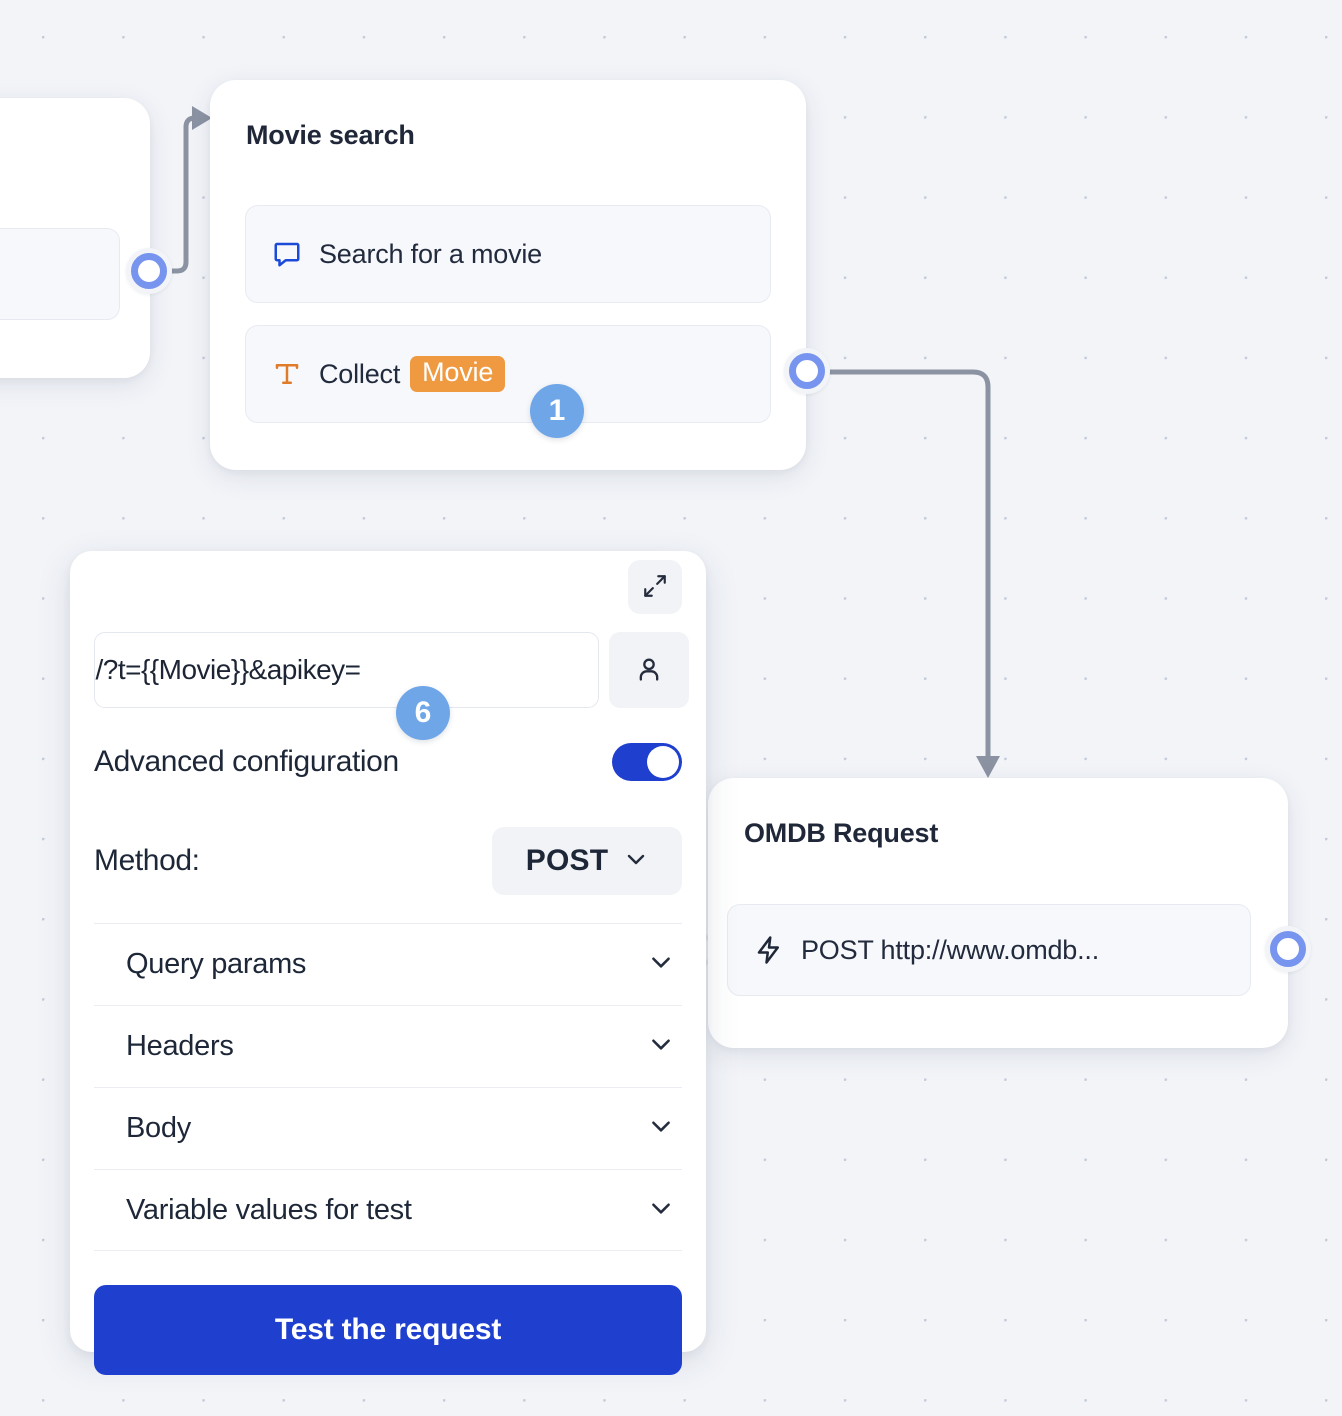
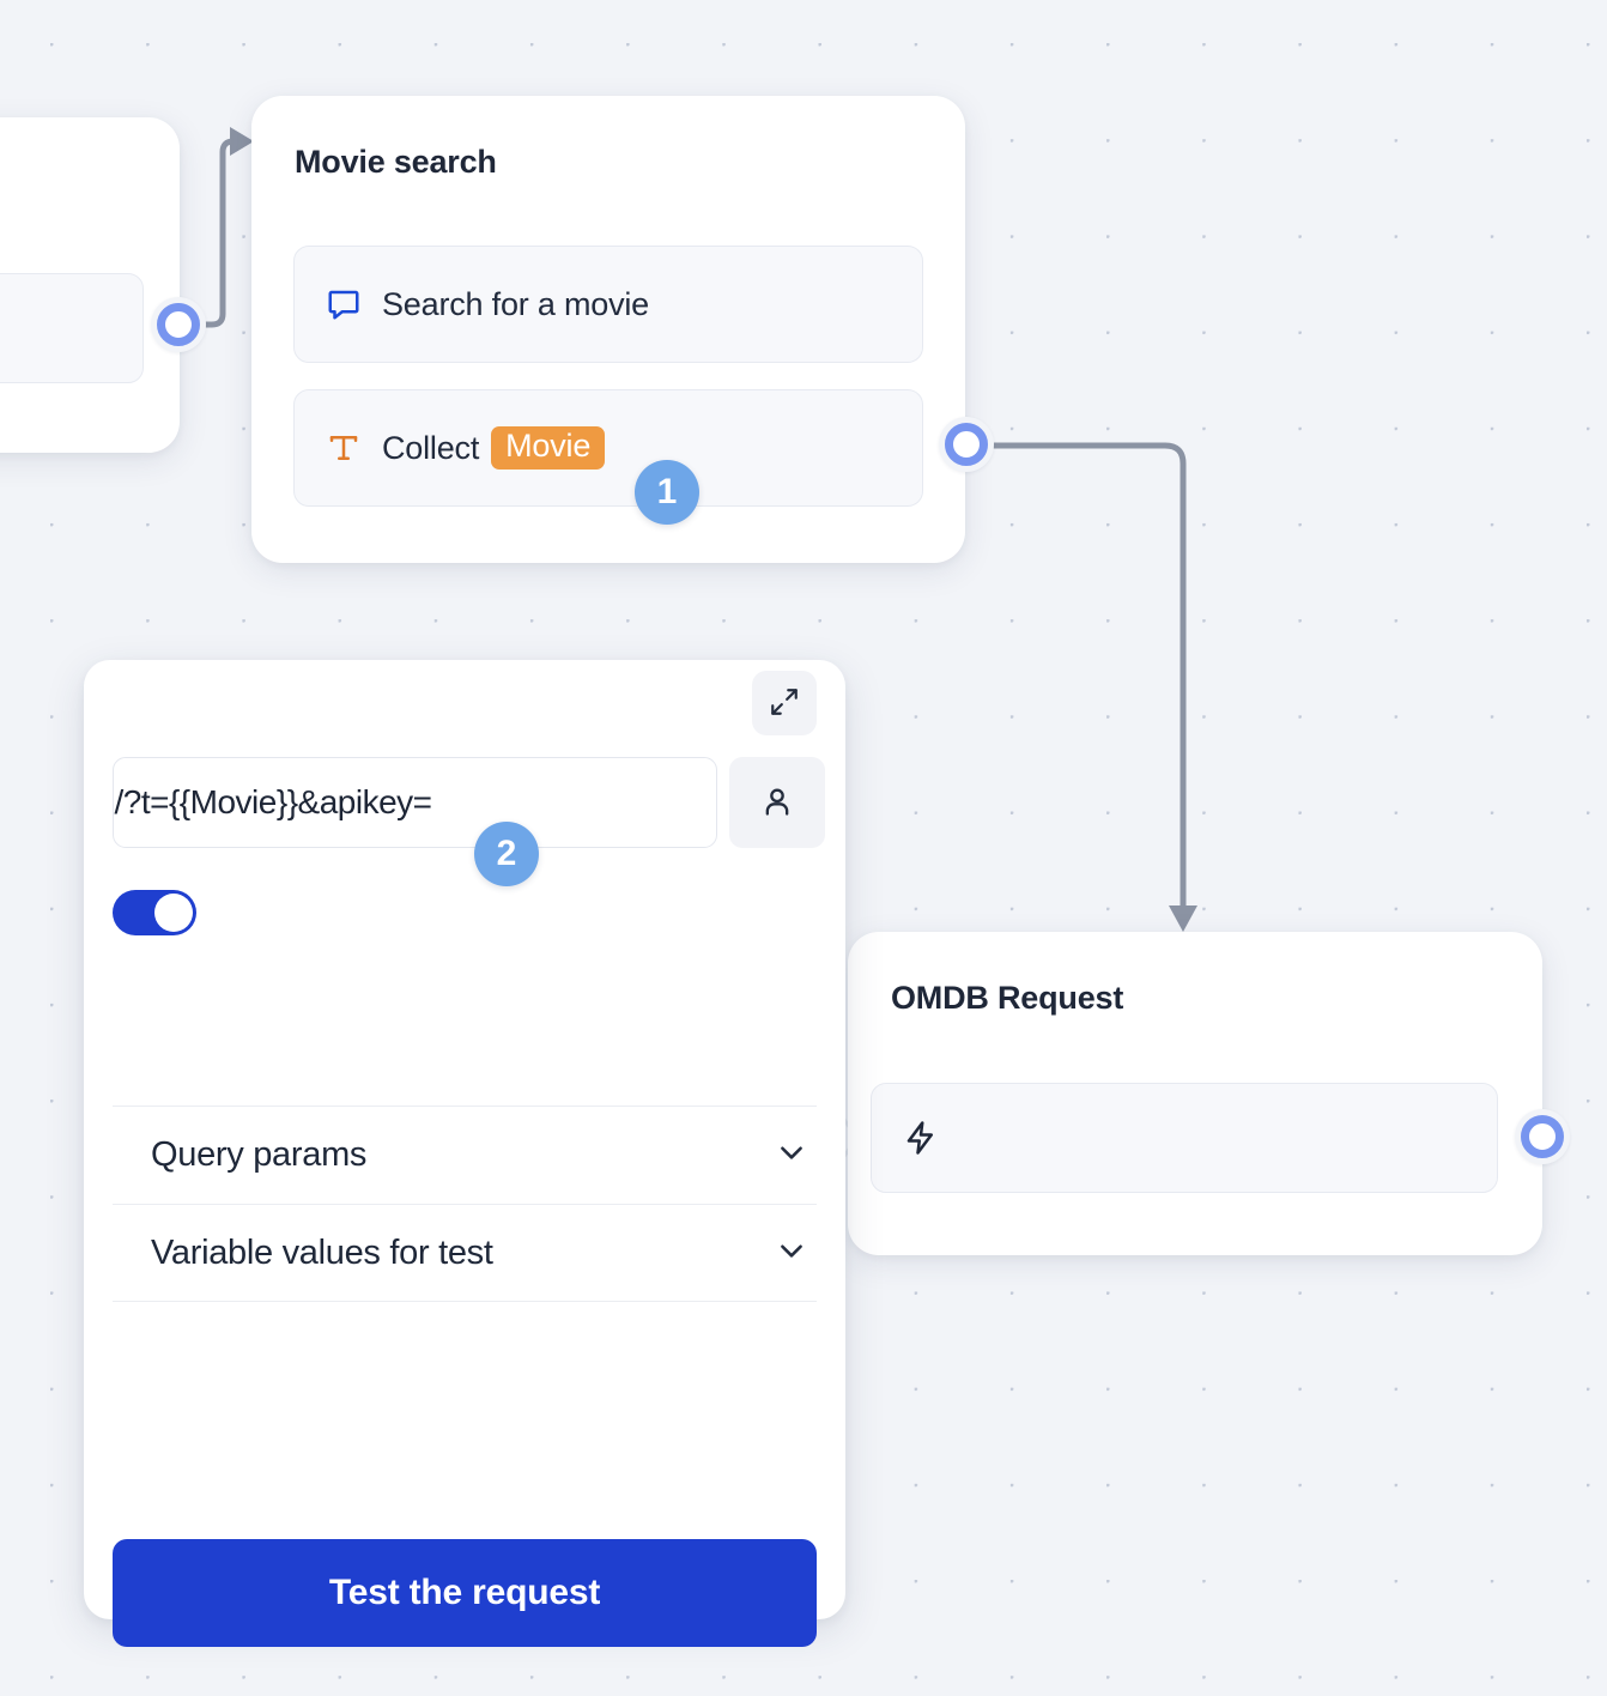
  Movie search
  Search for a movie
  Collect
  Movie
  OMDB Request
- POST http://www.omdb...
  /?t={{Movie}}&apikey=
- Advanced configuration
- Method:
- POST
  Query params
- Headers
- Body
  Variable values for test
  Test the request
  1
- 6
+ 2
